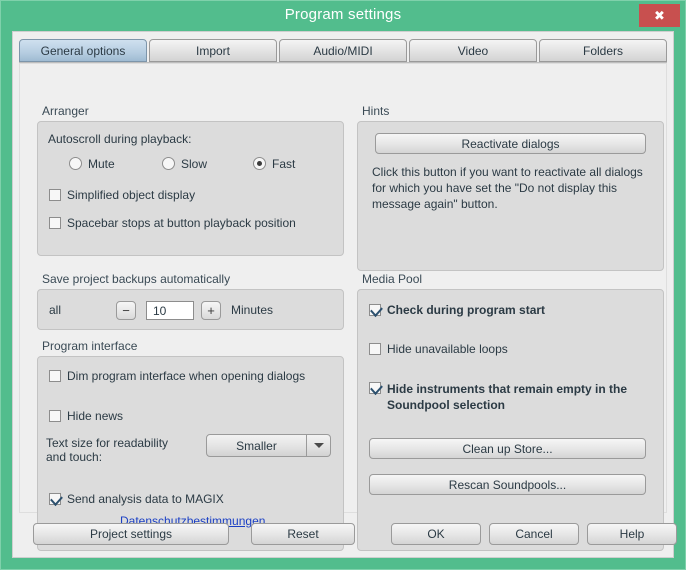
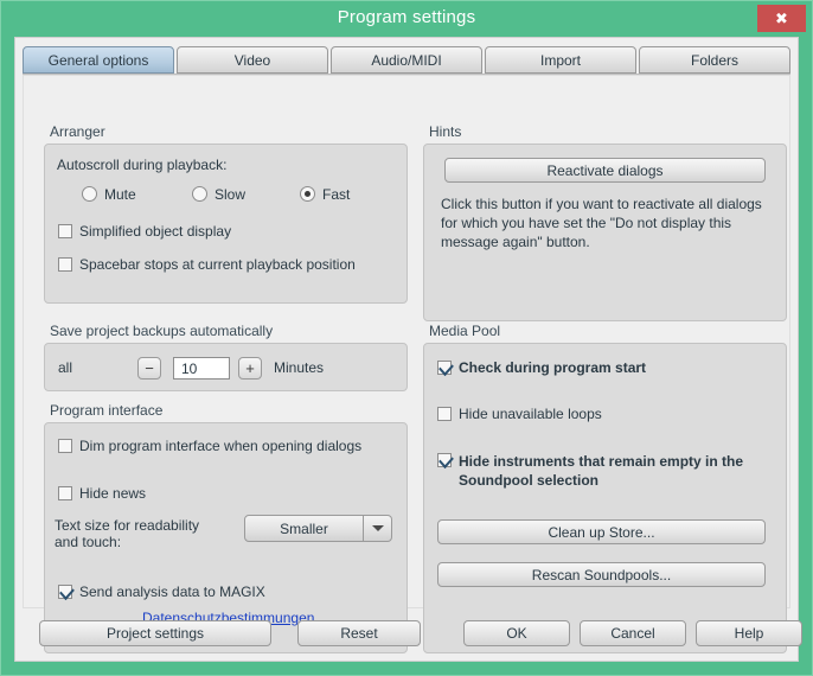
  Program settings
  ✖
  General options
- Import
+ Video
  Audio/MIDI
- Video
+ Import
  Folders
  Arranger
  Autoscroll during playback:
  Mute
  Slow
  Fast
  Simplified object display
- Spacebar stops at button playback position
+ Spacebar stops at current playback position
  Save project backups automatically
  all
  −
  10
  +
  Minutes
  Program interface
  Dim program interface when opening dialogs
  Hide news
  Text size for readability
  and touch:
  Smaller
  Send analysis data to MAGIX
  Datenschutzbestimmungen
  Hints
  Reactivate dialogs
  Click this button if you want to reactivate all dialogs for which you have set the "Do not display this message again" button.
  Media Pool
  Check during program start
  Hide unavailable loops
  Hide instruments that remain empty in the Soundpool selection
  Clean up Store...
  Rescan Soundpools...
  Project settings
  Reset
  OK
  Cancel
  Help
